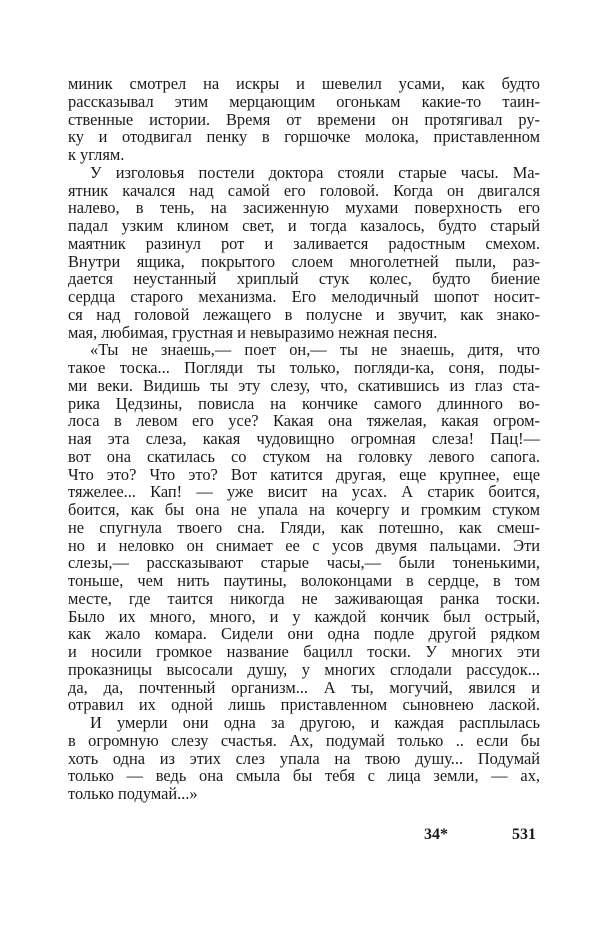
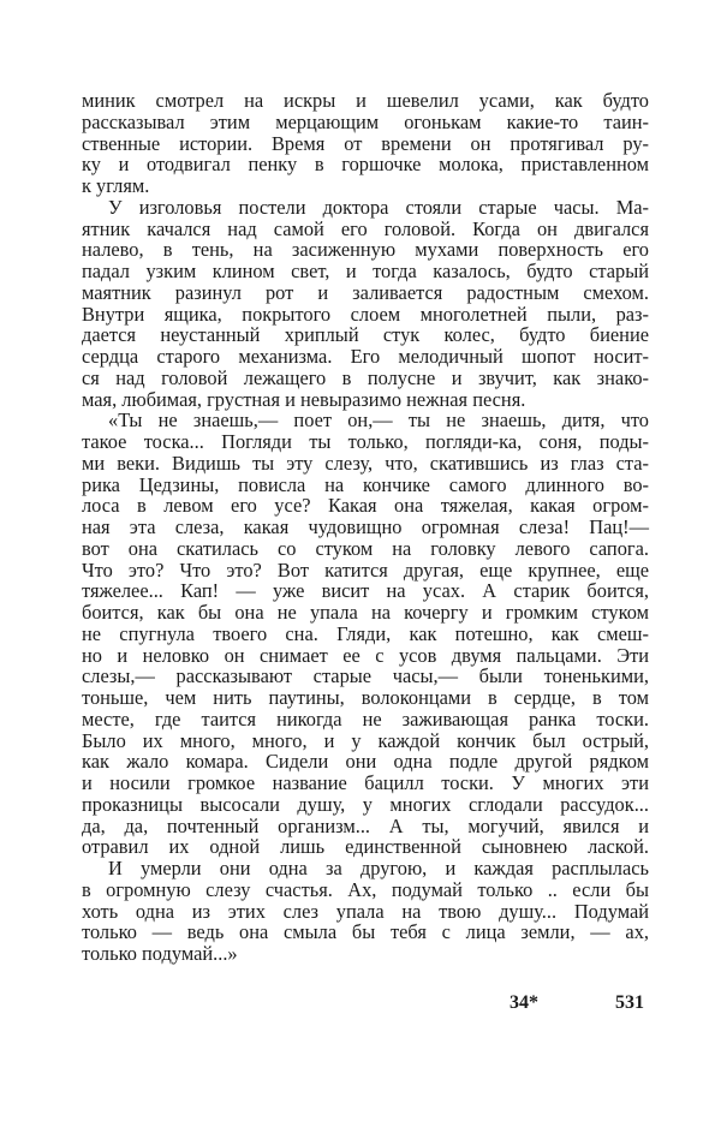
  миник смотрел на искры и шевелил усами, как будто
  рассказывал этим мерцающим огонькам какие-то таин-
  ственные истории. Время от времени он протягивал ру-
  ку и отодвигал пенку в горшочке молока, приставленном
  к углям.
  У изголовья постели доктора стояли старые часы. Ма-
  ятник качался над самой его головой. Когда он двигался
  налево, в тень, на засиженную мухами поверхность его
  падал узким клином свет, и тогда казалось, будто старый
  маятник разинул рот и заливается радостным смехом.
  Внутри ящика, покрытого слоем многолетней пыли, раз-
  дается неустанный хриплый стук колес, будто биение
  сердца старого механизма. Его мелодичный шопот носит-
  ся над головой лежащего в полусне и звучит, как знако-
  мая, любимая, грустная и невыразимо нежная песня.
  «Ты не знаешь,— поет он,— ты не знаешь, дитя, что
  такое тоска... Погляди ты только, погляди-ка, соня, поды-
  ми веки. Видишь ты эту слезу, что, скатившись из глаз ста-
  рика Цедзины, повисла на кончике самого длинного во-
  лоса в левом его усе? Какая она тяжелая, какая огром-
  ная эта слеза, какая чудовищно огромная слеза! Пац!—
  вот она скатилась со стуком на головку левого сапога.
  Что это? Что это? Вот катится другая, еще крупнее, еще
  тяжелее... Кап! — уже висит на усах. А старик боится,
  боится, как бы она не упала на кочергу и громким стуком
  не спугнула твоего сна. Гляди, как потешно, как смеш-
  но и неловко он снимает ее с усов двумя пальцами. Эти
  слезы,— рассказывают старые часы,— были тоненькими,
  тоньше, чем нить паутины, волоконцами в сердце, в том
  месте, где таится никогда не заживающая ранка тоски.
  Было их много, много, и у каждой кончик был острый,
  как жало комара. Сидели они одна подле другой рядком
  и носили громкое название бацилл тоски. У многих эти
  проказницы высосали душу, у многих сглодали рассудок...
  да, да, почтенный организм... А ты, могучий, явился и
- отравил их одной лишь приставленном сыновнею лаской.
+ отравил их одной лишь единственной сыновнею лаской.
  И умерли они одна за другою, и каждая расплылась
  в огромную слезу счастья. Ах, подумай только .. если бы
  хоть одна из этих слез упала на твою душу... Подумай
  только — ведь она смыла бы тебя с лица земли, — ах,
  только подумай...»
  34*
  531
